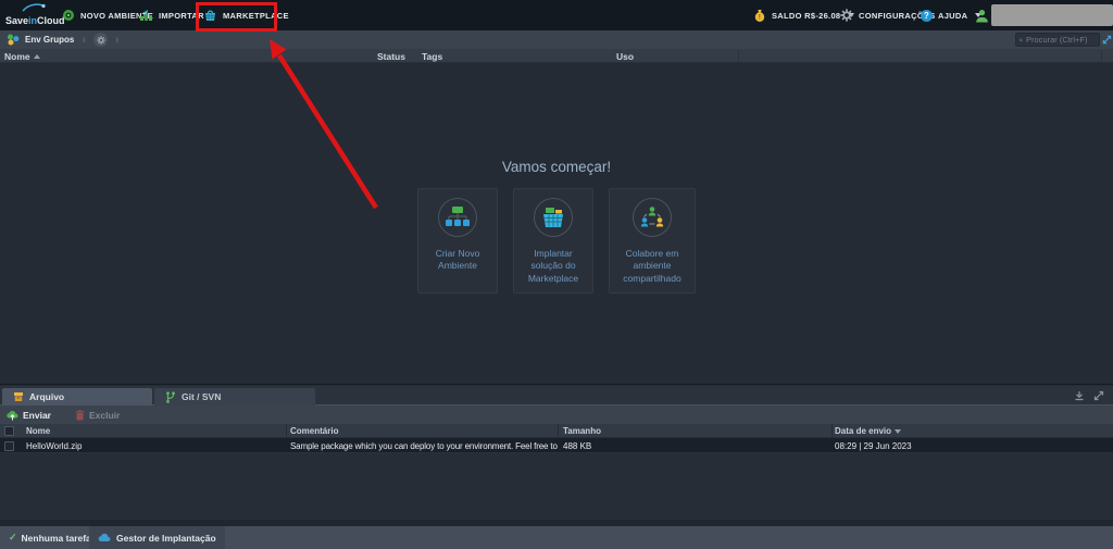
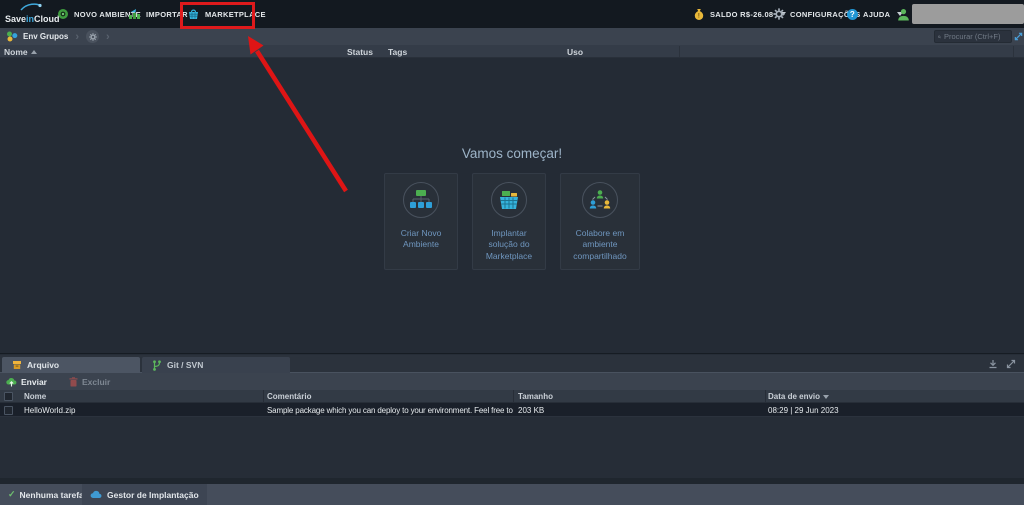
  SaveinCloud
  NOVO AMBIEN
  IMPORTAR
  MARKETPLACE
  SALDO R$-26.08
  CONFIGURAÇ
  ?
  AJUDA
  Env Grupos
  ›
  ›
  Procurar (Ctrl+F)
  Nome
  Status
  Tags
  Uso
  Vamos começar!
  Criar Novo Ambiente
  Implantar solução do Marketplace
  Colabore em ambiente compartilhado
  Arquivo
  Git / SVN
  Enviar
  Excluir
  Nome
  Comentário
  Tamanho
  Data de envio
  HelloWorld.zip
  Sample package which you can deploy to your environment. Feel free to
- 488 KB
+ 203 KB
  08:29 | 29 Jun 2023
  ✓
  Gestor de Implantação
